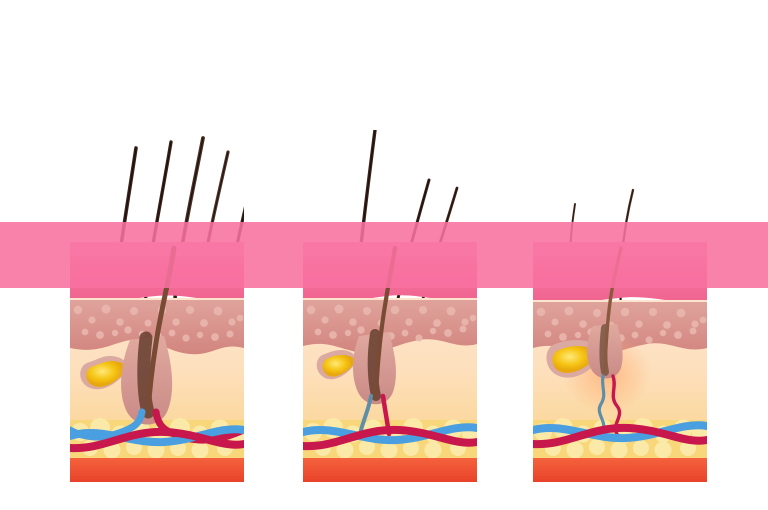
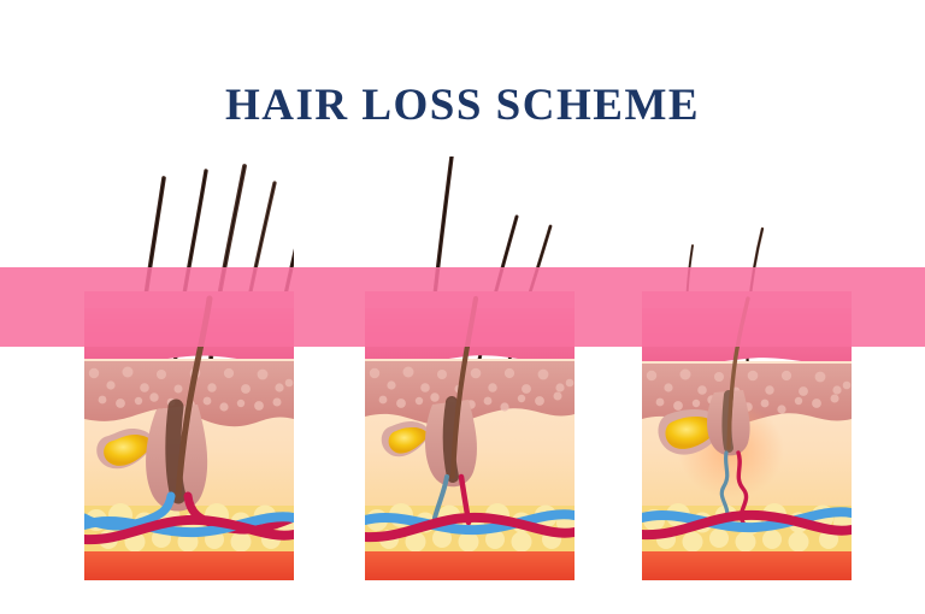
+ HAIR LOSS SCHEME
